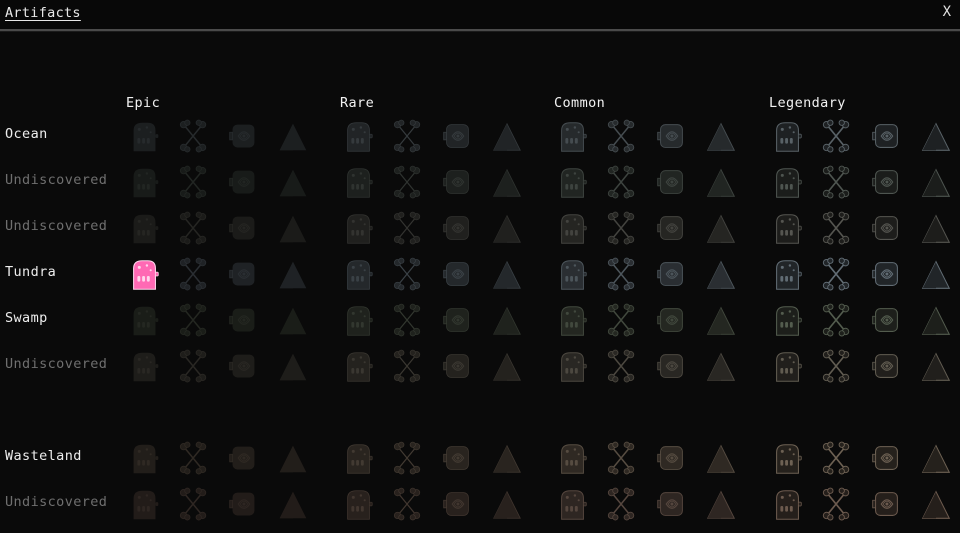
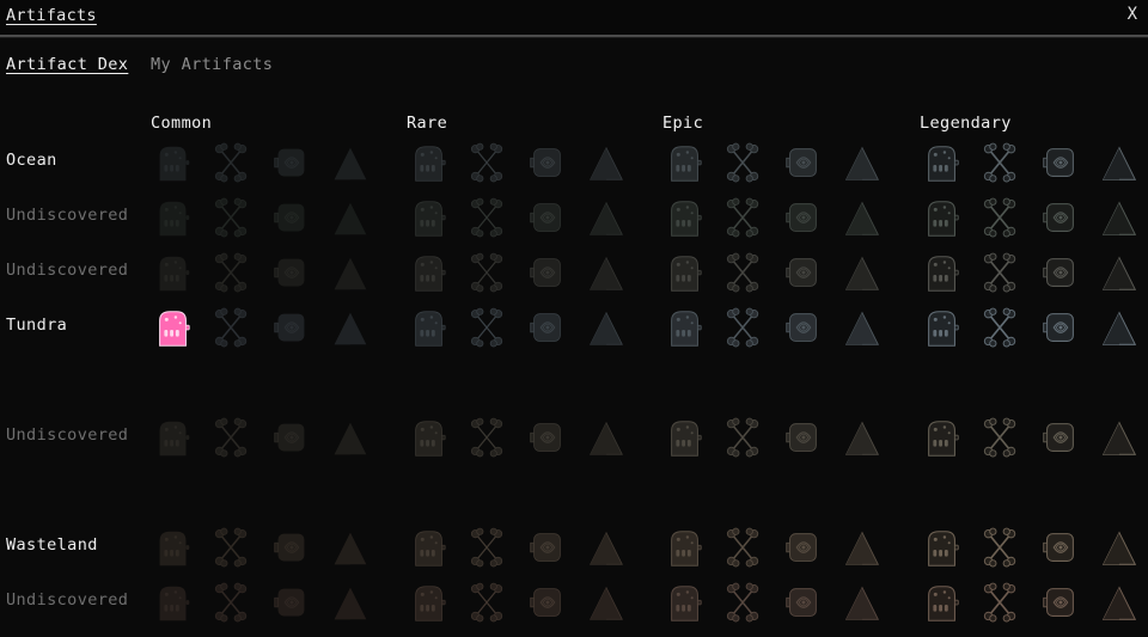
  Artifacts
  X
+ Artifact Dex
+ My Artifacts
- Epic
+ Common
  Rare
- Common
+ Epic
  Legendary
  Ocean
  Undiscovered
  Undiscovered
  Tundra
- Swamp
  Undiscovered
  Wasteland
  Undiscovered
